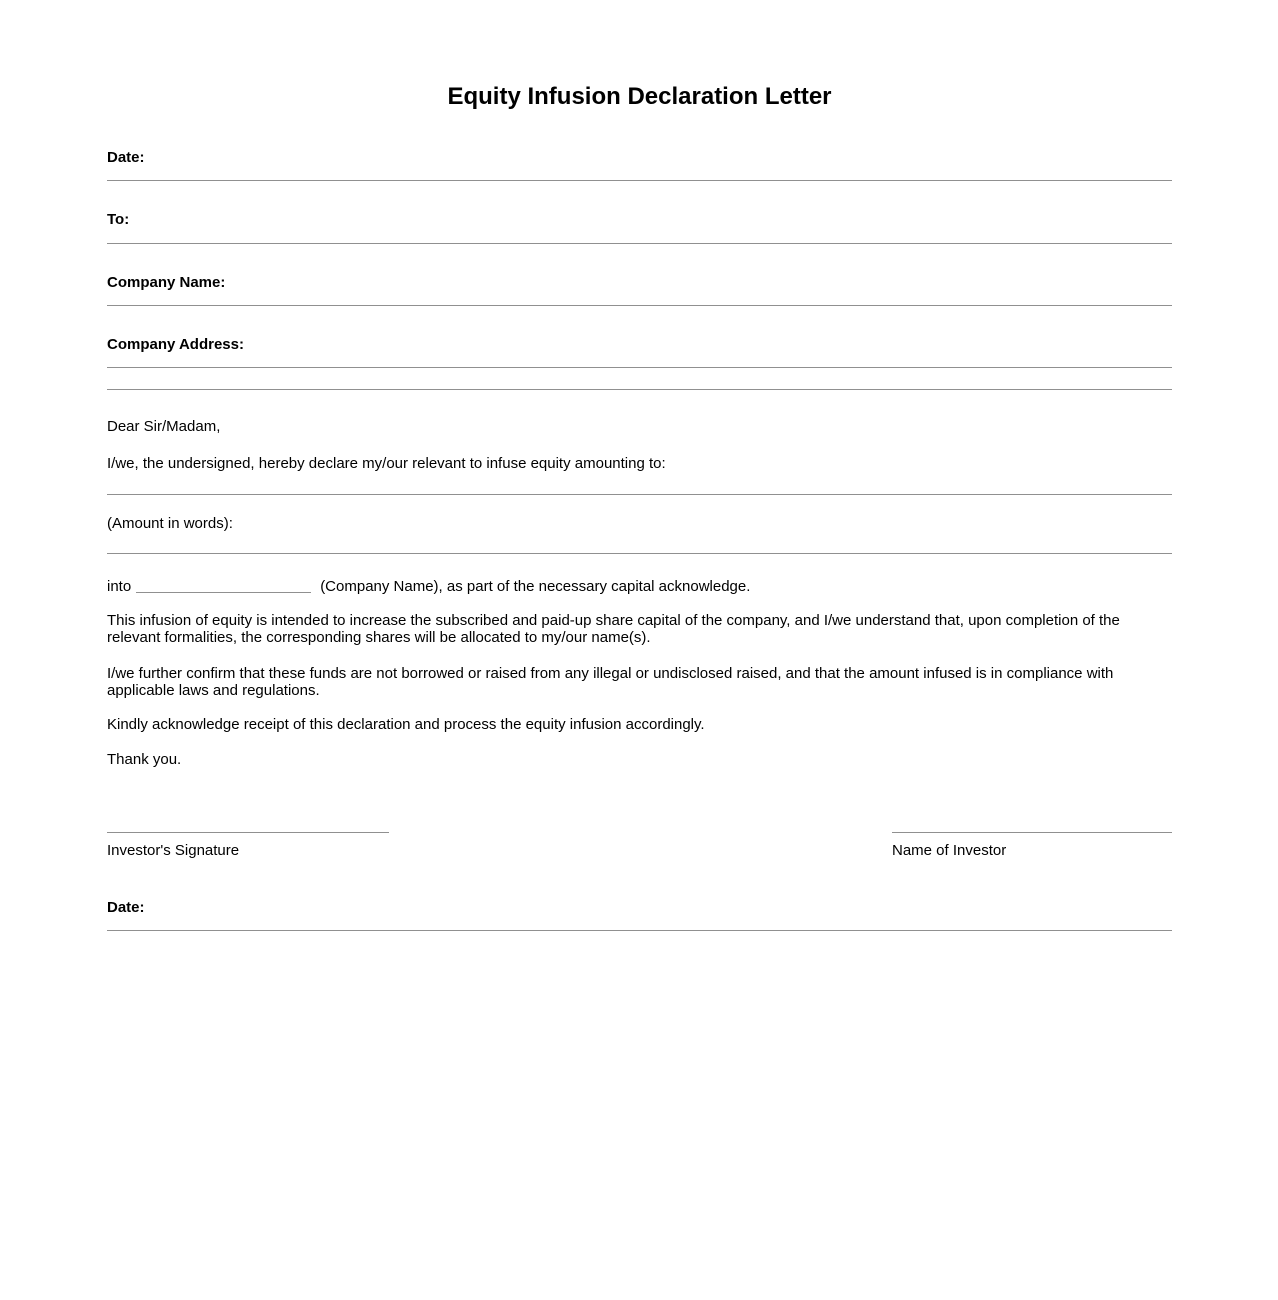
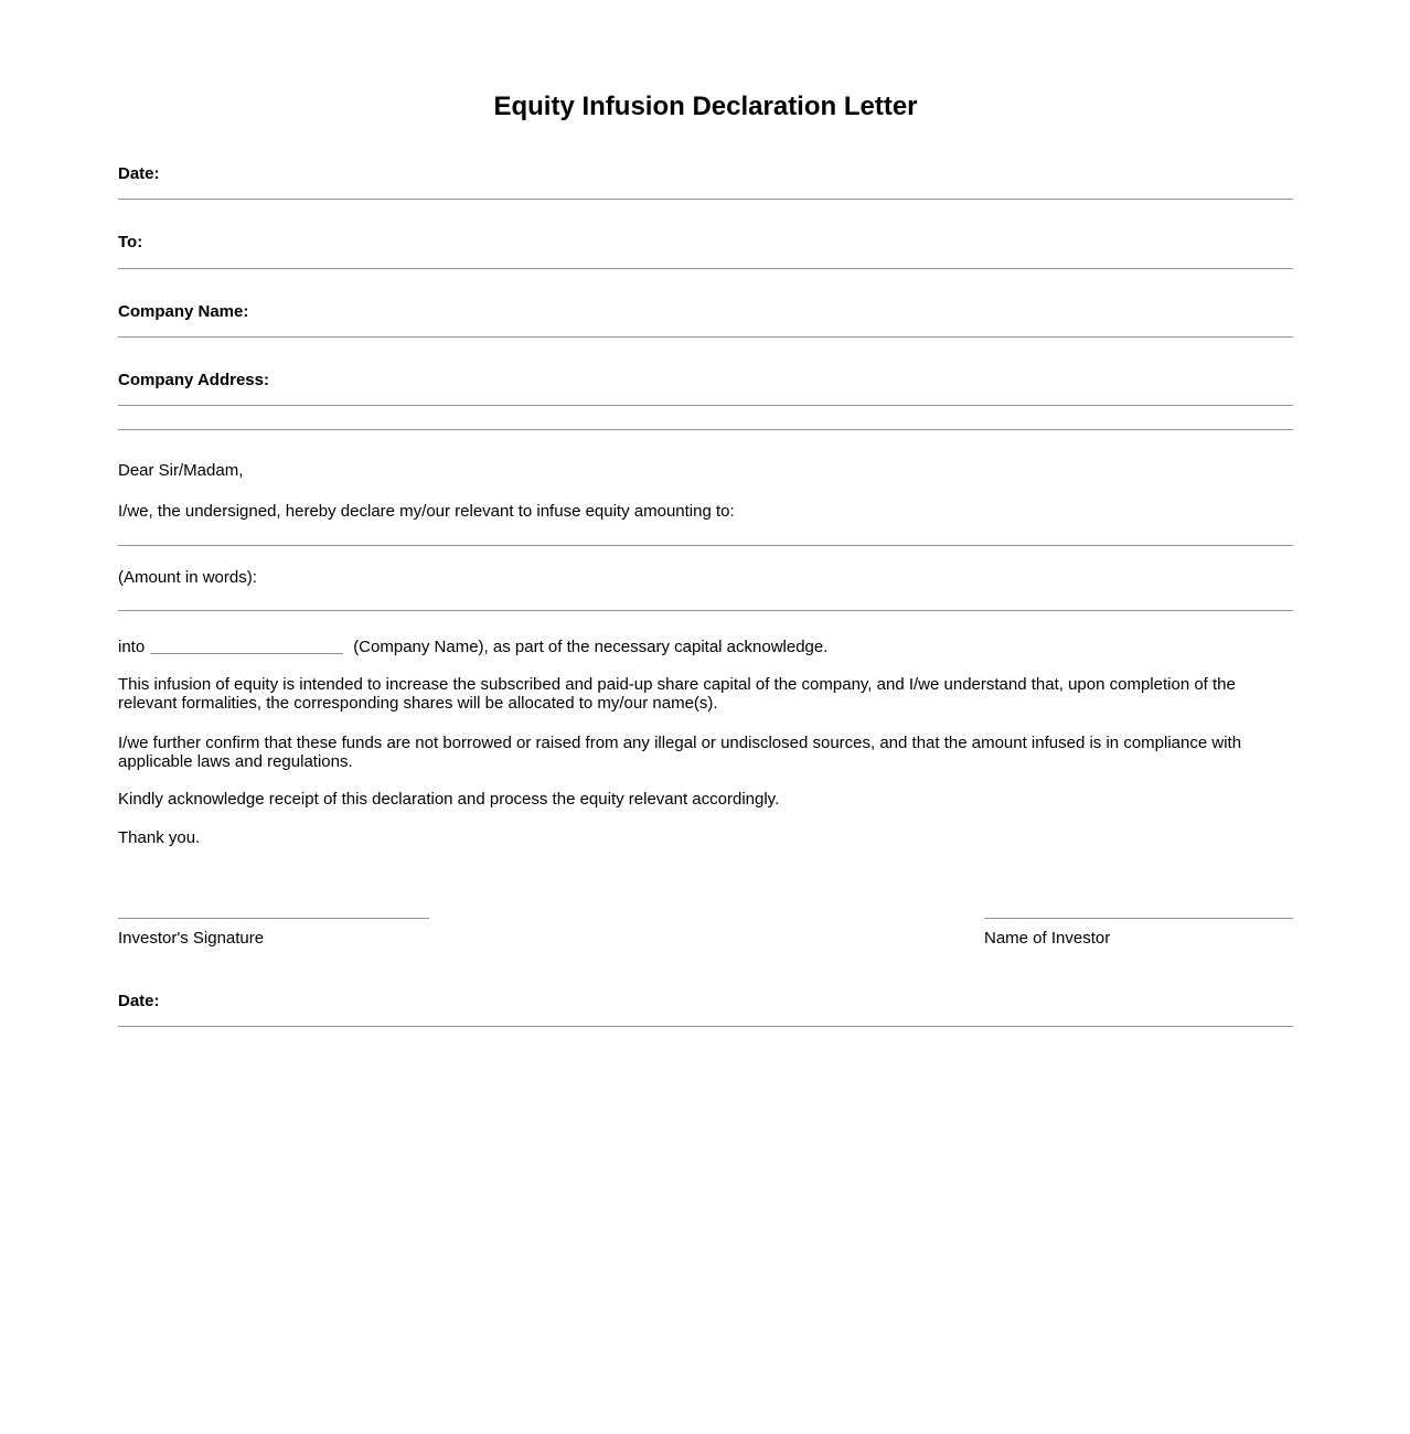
  Equity Infusion Declaration Letter
  Date:
  To:
  Company Name:
  Company Address:
  Dear Sir/Madam,
  I/we, the undersigned, hereby declare my/our relevant to infuse equity amounting to:
  (Amount in words):
  into (Company Name), as part of the necessary capital acknowledge.
  This infusion of equity is intended to increase the subscribed and paid-up share capital of the company, and I/we understand that, upon completion of the relevant formalities, the corresponding shares will be allocated to my/our name(s).
- I/we further confirm that these funds are not borrowed or raised from any illegal or undisclosed raised, and that the amount infused is in compliance with applicable laws and regulations.
+ I/we further confirm that these funds are not borrowed or raised from any illegal or undisclosed sources, and that the amount infused is in compliance with applicable laws and regulations.
- Kindly acknowledge receipt of this declaration and process the equity infusion accordingly.
+ Kindly acknowledge receipt of this declaration and process the equity relevant accordingly.
  Thank you.
  Investor's Signature
  Name of Investor
  Date:
